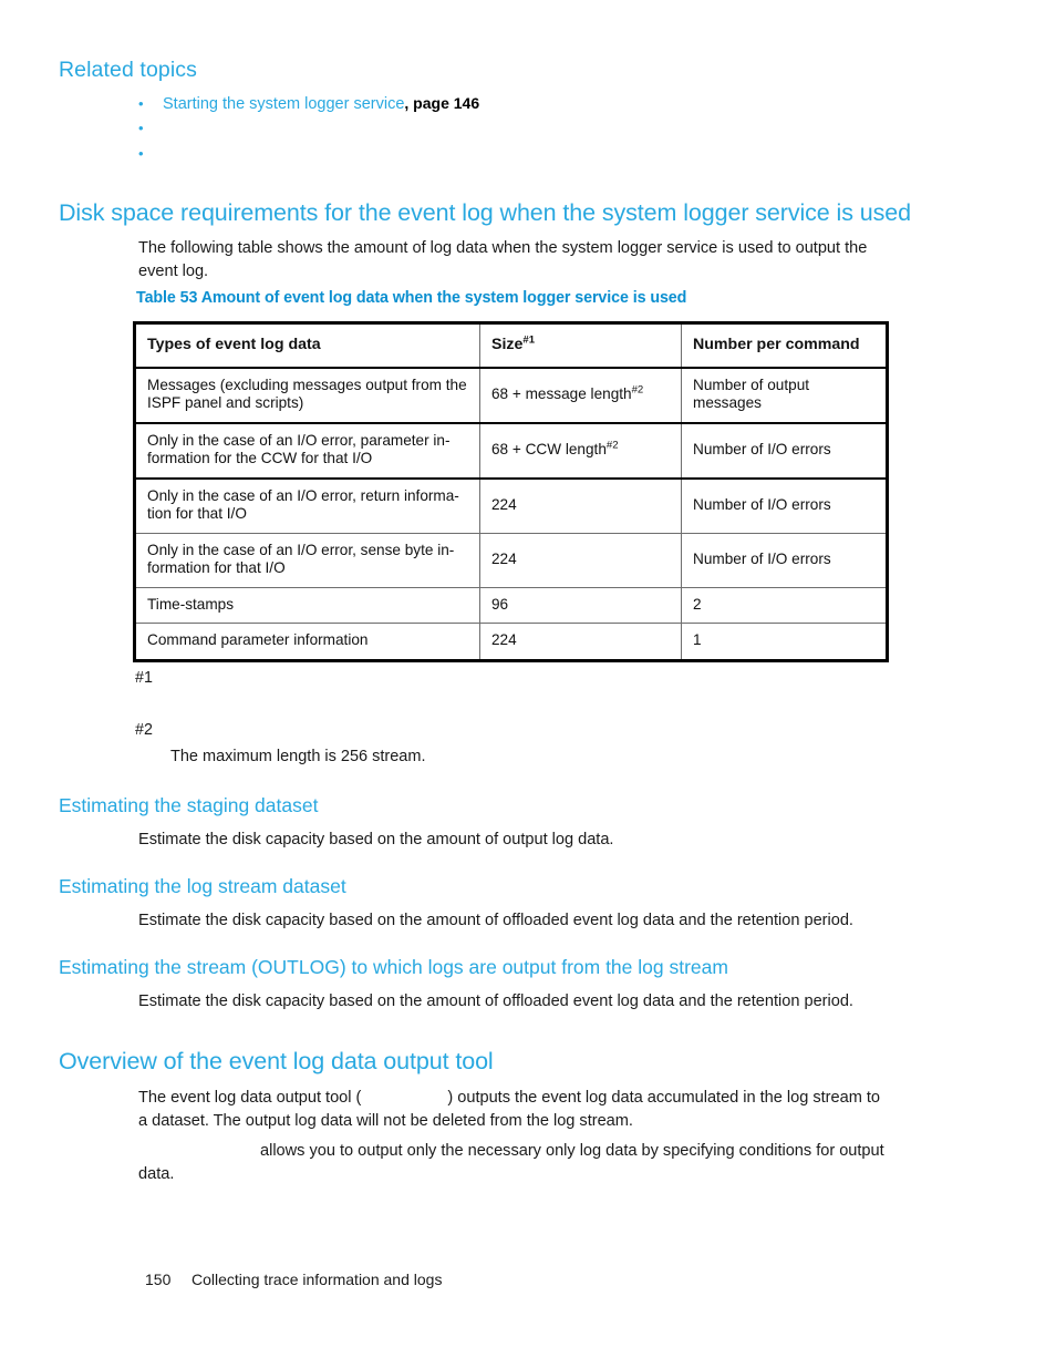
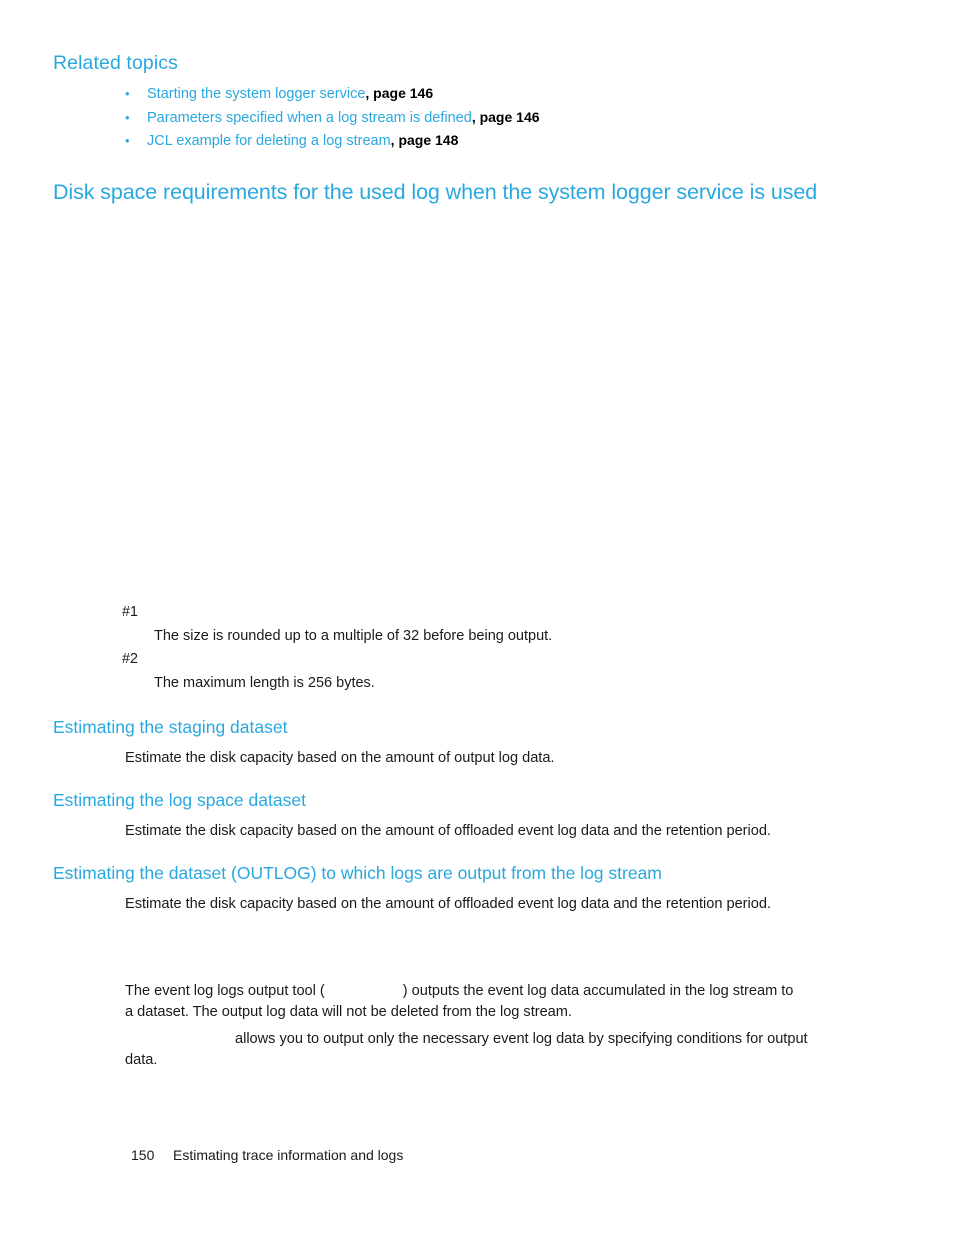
  Related topics
  •
  Starting the system logger service, page 146
  •
+ Parameters specified when a log stream is defined, page 146
  •
+ JCL example for deleting a log stream, page 148
- Disk space requirements for the event log when the system logger service is used
+ Disk space requirements for the used log when the system logger service is used
- The following table shows the amount of log data when the system logger service is used to output the event log.
- Table 53 Amount of event log data when the system logger service is used
- Types of event log data	Size#1	Number per command
- Messages (excluding messages output from the ISPF panel and scripts)	68 + message length#2	Number of output messages
- Only in the case of an I/O error, parameter in-formation for the CCW for that I/O	68 + CCW length#2	Number of I/O errors
- Only in the case of an I/O error, return informa-tion for that I/O	224	Number of I/O errors
- Only in the case of an I/O error, sense byte in-formation for that I/O	224	Number of I/O errors
- Time-stamps	96	2
- Command parameter information	224	1
  #1
+ The size is rounded up to a multiple of 32 before being output.
  #2
- The maximum length is 256 stream.
+ The maximum length is 256 bytes.
  Estimating the staging dataset
  Estimate the disk capacity based on the amount of output log data.
- Estimating the log stream dataset
+ Estimating the log space dataset
  Estimate the disk capacity based on the amount of offloaded event log data and the retention period.
- Estimating the stream (OUTLOG) to which logs are output from the log stream
+ Estimating the dataset (OUTLOG) to which logs are output from the log stream
  Estimate the disk capacity based on the amount of offloaded event log data and the retention period.
- Overview of the event log data output tool
- The event log data output tool ( ) outputs the event log data accumulated in the log stream to a dataset. The output log data will not be deleted from the log stream.
+ The event log logs output tool ( ) outputs the event log data accumulated in the log stream to a dataset. The output log data will not be deleted from the log stream.
- allows you to output only the necessary only log data by specifying conditions for output data.
+ allows you to output only the necessary event log data by specifying conditions for output data.
- 150 Collecting trace information and logs
+ 150 Estimating trace information and logs
